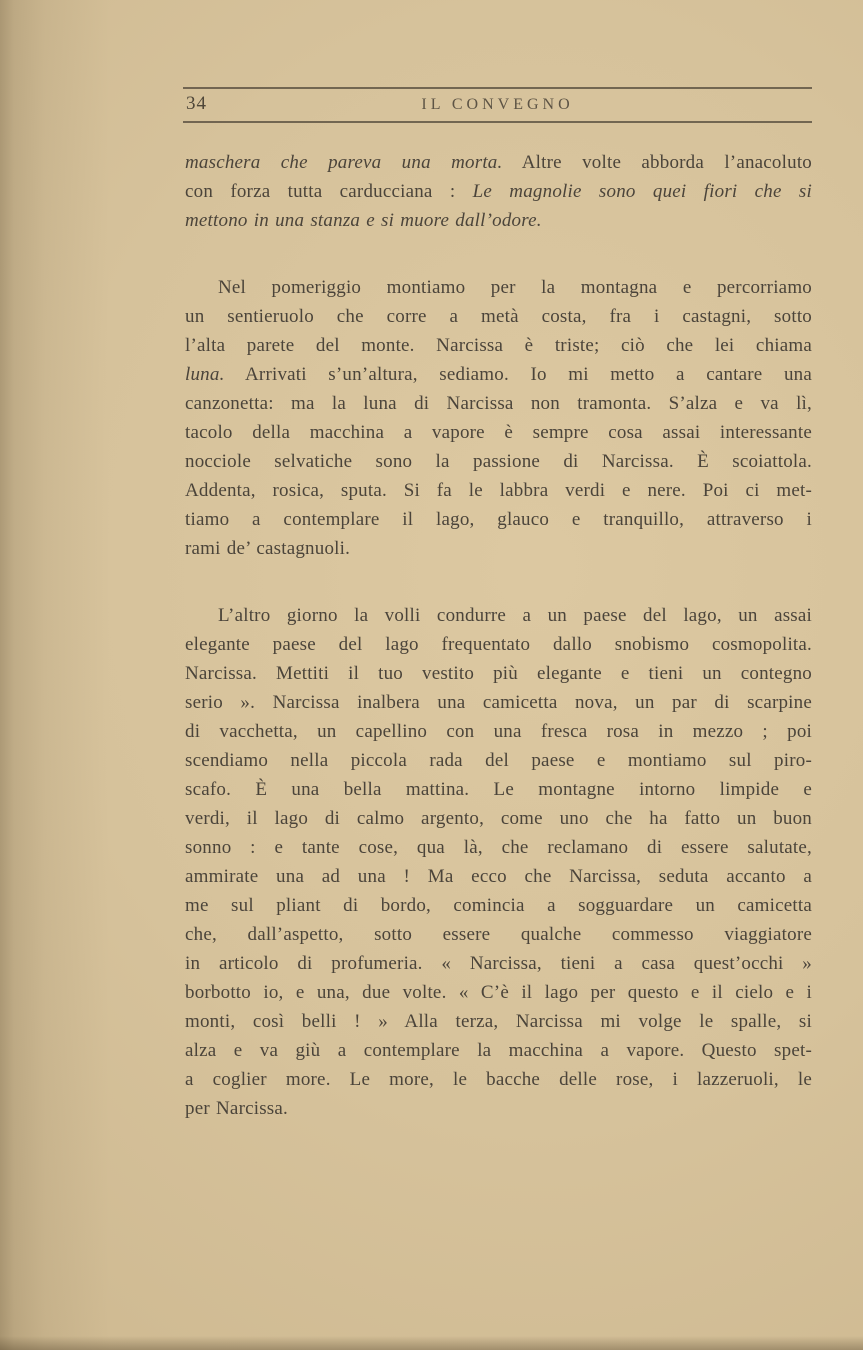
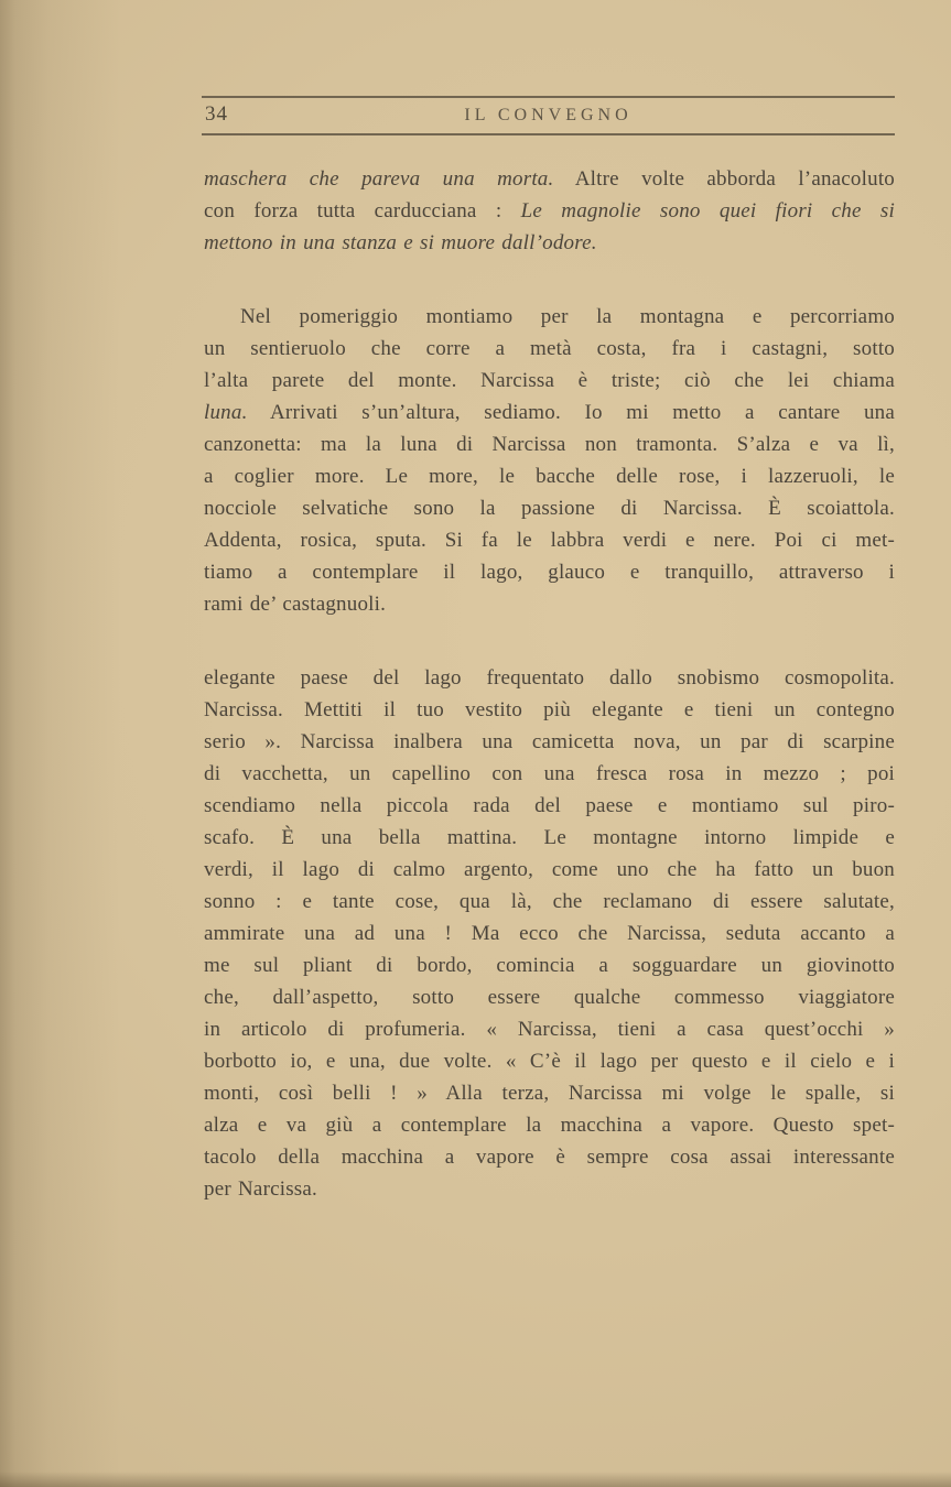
  34
  IL CONVEGNO
  maschera che pareva una morta. Altre volte abborda l’anacoluto
  con forza tutta carducciana : Le magnolie sono quei fiori che si
  mettono in una stanza e si muore dall’odore.
  Nel pomeriggio montiamo per la montagna e percorriamo
  un sentieruolo che corre a metà costa, fra i castagni, sotto
  l’alta parete del monte. Narcissa è triste; ciò che lei chiama
  luna. Arrivati s’un’altura, sediamo. Io mi metto a cantare una
  canzonetta: ma la luna di Narcissa non tramonta. S’alza e va lì,
- tacolo della macchina a vapore è sempre cosa assai interessante
+ a coglier more. Le more, le bacche delle rose, i lazzeruoli, le
  nocciole selvatiche sono la passione di Narcissa. È scoiattola.
  Addenta, rosica, sputa. Si fa le labbra verdi e nere. Poi ci met-
  tiamo a contemplare il lago, glauco e tranquillo, attraverso i
  rami de’ castagnuoli.
- L’altro giorno la volli condurre a un paese del lago, un assai
  elegante paese del lago frequentato dallo snobismo cosmopolita.
  Narcissa. Mettiti il tuo vestito più elegante e tieni un contegno
  serio ». Narcissa inalbera una camicetta nova, un par di scarpine
  di vacchetta, un capellino con una fresca rosa in mezzo ; poi
  scendiamo nella piccola rada del paese e montiamo sul piro-
  scafo. È una bella mattina. Le montagne intorno limpide e
  verdi, il lago di calmo argento, come uno che ha fatto un buon
  sonno : e tante cose, qua là, che reclamano di essere salutate,
  ammirate una ad una ! Ma ecco che Narcissa, seduta accanto a
- me sul pliant di bordo, comincia a sogguardare un camicetta
+ me sul pliant di bordo, comincia a sogguardare un giovinotto
  che, dall’aspetto, sotto essere qualche commesso viaggiatore
  in articolo di profumeria. « Narcissa, tieni a casa quest’occhi »
  borbotto io, e una, due volte. « C’è il lago per questo e il cielo e i
  monti, così belli ! » Alla terza, Narcissa mi volge le spalle, si
  alza e va giù a contemplare la macchina a vapore. Questo spet-
- a coglier more. Le more, le bacche delle rose, i lazzeruoli, le
+ tacolo della macchina a vapore è sempre cosa assai interessante
  per Narcissa.
